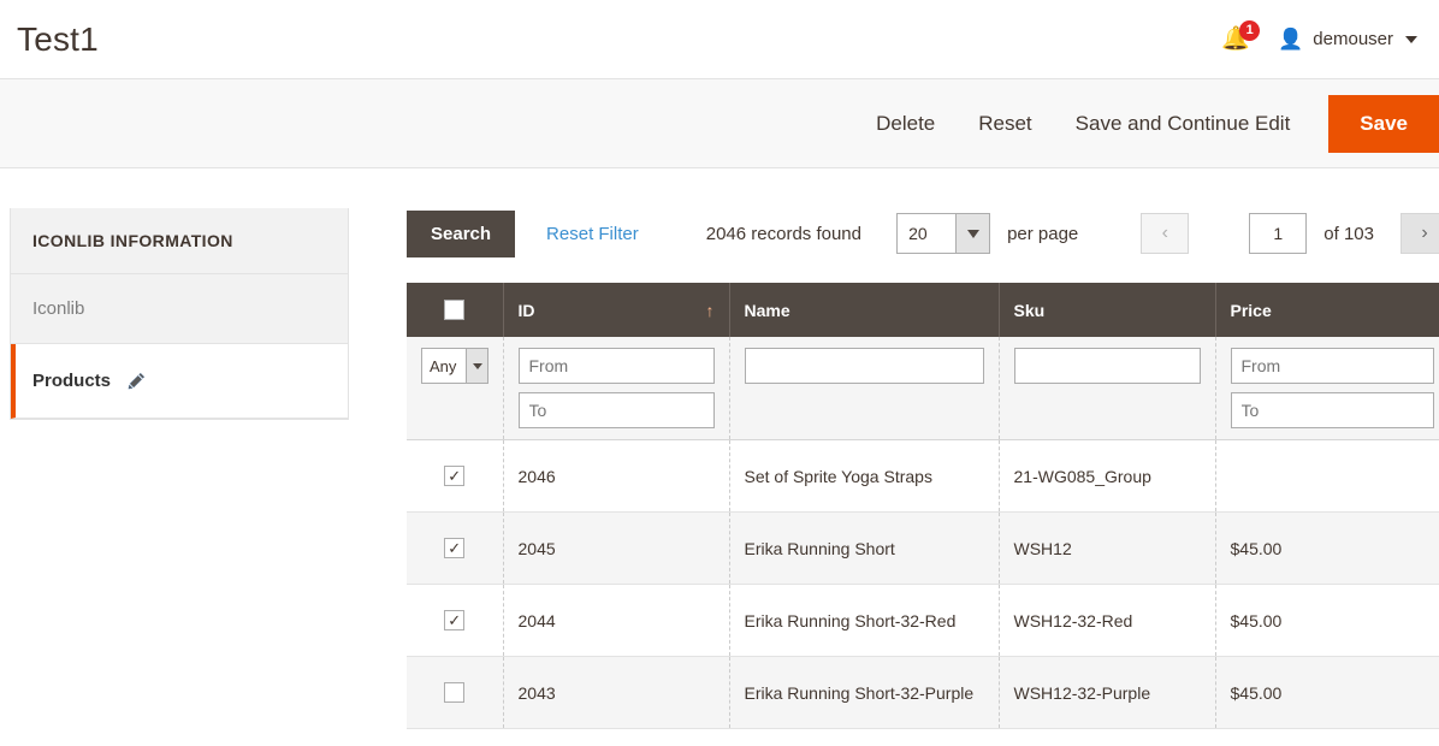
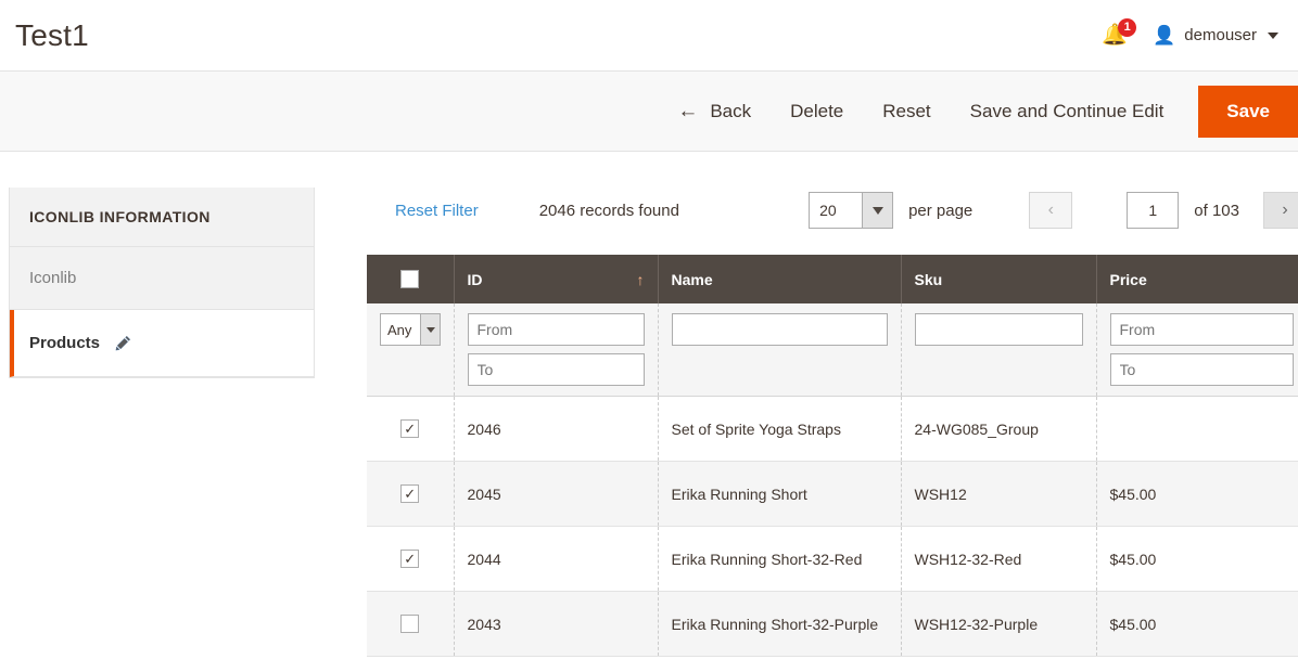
  Test1
  🔔
  1
  👤
  demouser
+ ←
+ Back
  Delete
  Reset
  Save and Continue Edit
  Save
  ICONLIB INFORMATION
  Iconlib
  Products
- Search
  Reset Filter
  2046 records found
  20
  per page
  ‹
  1
  of 103
  ›
  	ID ↑	Name	Sku	Price
  Any	From To			From To
- ✓	2046	Set of Sprite Yoga Straps	21-WG085_Group
+ ✓	2046	Set of Sprite Yoga Straps	24-WG085_Group
  ✓	2045	Erika Running Short	WSH12	$45.00
  ✓	2044	Erika Running Short-32-Red	WSH12-32-Red	$45.00
  	2043	Erika Running Short-32-Purple	WSH12-32-Purple	$45.00
